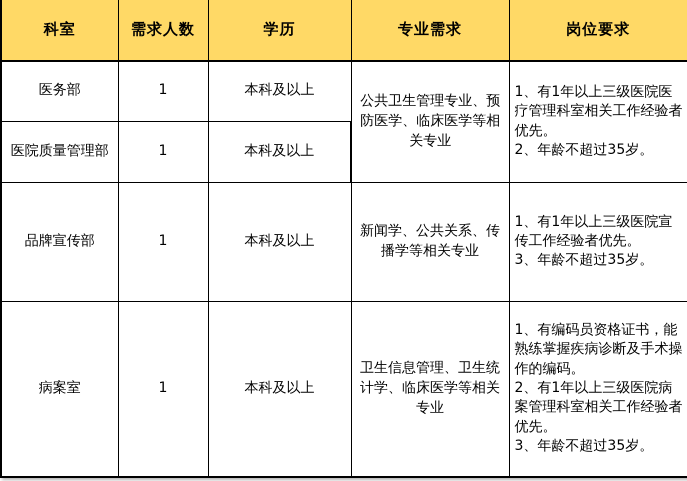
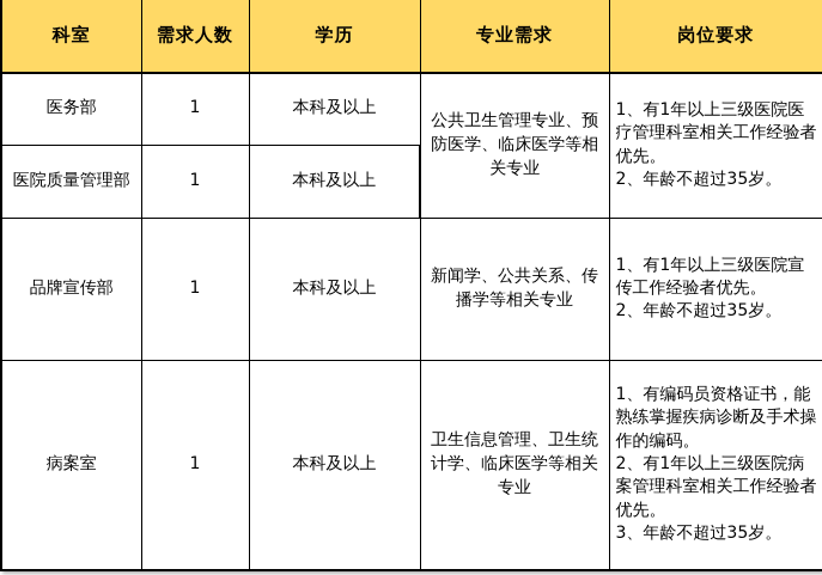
  科室	需求人数	学历	专业需求	岗位要求
  医务部	1	本科及以上	公共卫生管理专业、预防医学、临床医学等相关专业	1、有1年以上三级医院医疗管理科室相关工作经验者优先。 2、年龄不超过35岁。
  医院质量管理部	1	本科及以上
- 品牌宣传部	1	本科及以上	新闻学、公共关系、传播学等相关专业	1、有1年以上三级医院宣传工作经验者优先。 3、年龄不超过35岁。
+ 品牌宣传部	1	本科及以上	新闻学、公共关系、传播学等相关专业	1、有1年以上三级医院宣传工作经验者优先。 2、年龄不超过35岁。
  病案室	1	本科及以上	卫生信息管理、卫生统计学、临床医学等相关专业	1、有编码员资格证书，能熟练掌握疾病诊断及手术操作的编码。 2、有1年以上三级医院病案管理科室相关工作经验者优先。 3、年龄不超过35岁。
